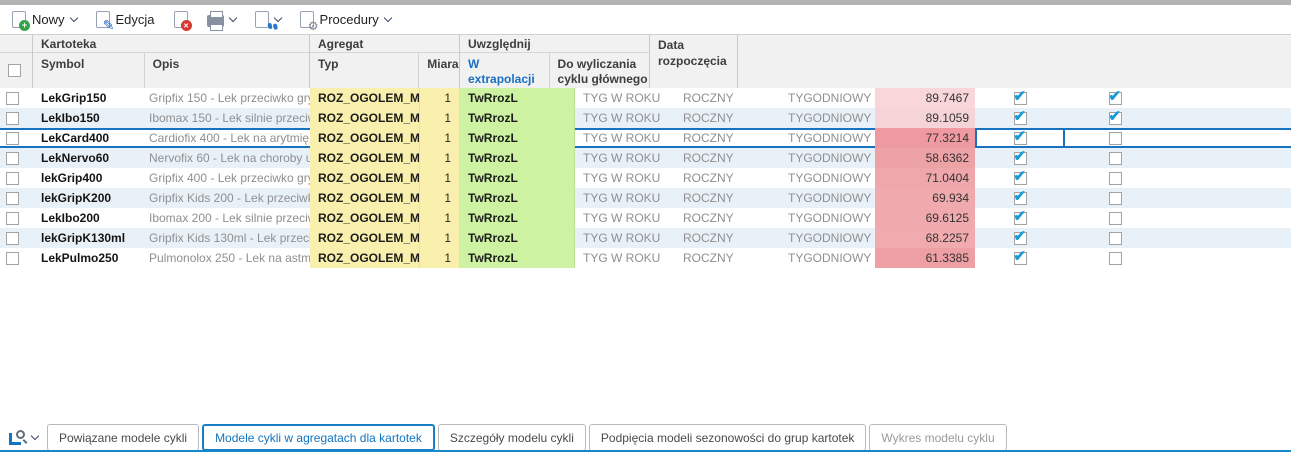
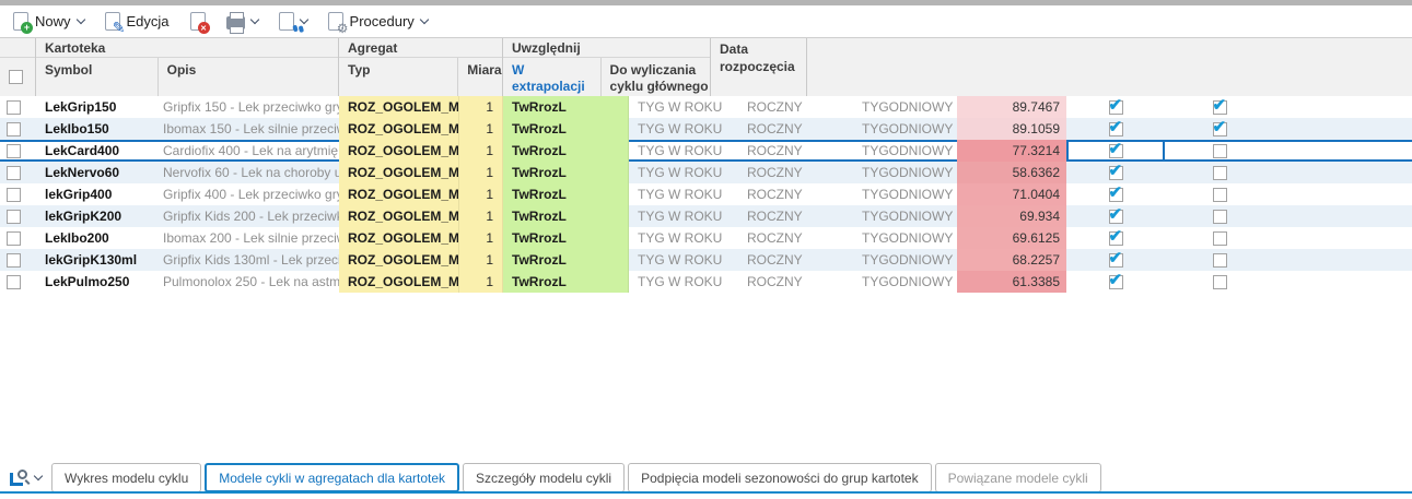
  Nowy
  ✎
  Edycja
  ⚙
  Procedury
  Kartoteka
  Symbol
  Opis
  Agregat
  Typ
  Miara
  Uwzględnij
  Do wyliczania cyklu głównego
  Data rozpoczęcia
  LekGrip150
  Gripfix 150 - Lek przeciwko gr
  ROZ_OGOLEM_M
  1
  TwRrozL
  TYG W ROKU
  ROCZNY
  TYGODNIOWY
  89.7467
  LekIbo150
  Ibomax 150 - Lek silnie przeci
  ROZ_OGOLEM_M
  1
  TwRrozL
  TYG W ROKU
  ROCZNY
  TYGODNIOWY
  89.1059
  LekCard400
  Cardiofix 400 - Lek na arytmię
  ROZ_OGOLEM_M
  1
  TwRrozL
  TYG W ROKU
  ROCZNY
  TYGODNIOWY
  77.3214
  LekNervo60
  Nervofix 60 - Lek na choroby
  ROZ_OGOLEM_M
  1
  TwRrozL
  TYG W ROKU
  ROCZNY
  TYGODNIOWY
  58.6362
  lekGrip400
  Gripfix 400 - Lek przeciwko gr
  ROZ_OGOLEM_M
  1
  TwRrozL
  TYG W ROKU
  ROCZNY
  TYGODNIOWY
  71.0404
  lekGripK200
  Gripfix Kids 200 - Lek przeciw
  ROZ_OGOLEM_M
  1
  TwRrozL
  TYG W ROKU
  ROCZNY
  TYGODNIOWY
  69.934
  LekIbo200
  Ibomax 200 - Lek silnie przeci
  ROZ_OGOLEM_M
  1
  TwRrozL
  TYG W ROKU
  ROCZNY
  TYGODNIOWY
  69.6125
  lekGripK130ml
  Gripfix Kids 130ml - Lek przec
  ROZ_OGOLEM_M
  1
  TwRrozL
  TYG W ROKU
  ROCZNY
  TYGODNIOWY
  68.2257
  LekPulmo250
  Pulmonolox 250 - Lek na astm
  ROZ_OGOLEM_M
  1
  TwRrozL
  TYG W ROKU
  ROCZNY
  TYGODNIOWY
  61.3385
- Powiązane modele cykli
+ Wykres modelu cyklu
  Modele cykli w agregatach dla kartotek
  Szczegóły modelu cykli
  Podpięcia modeli sezonowości do grup kartotek
- Wykres modelu cyklu
+ Powiązane modele cykli
